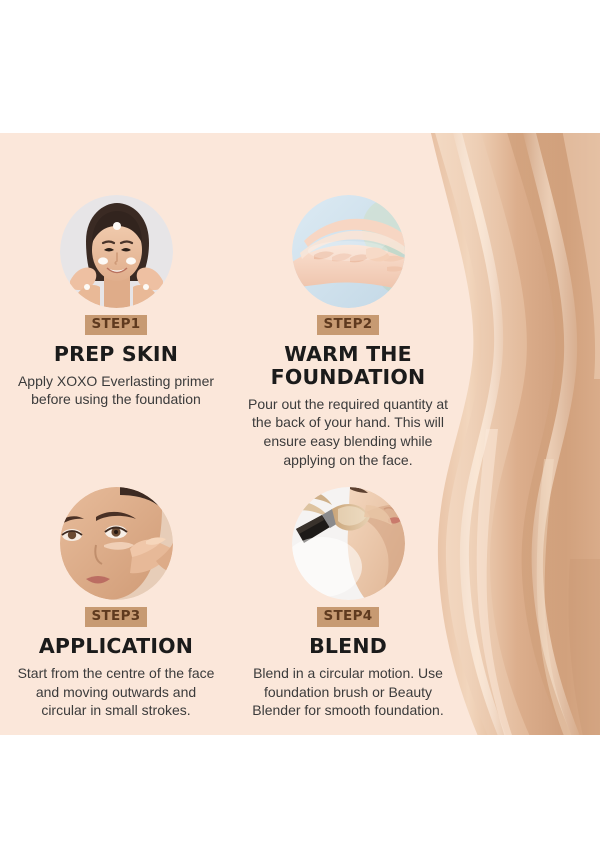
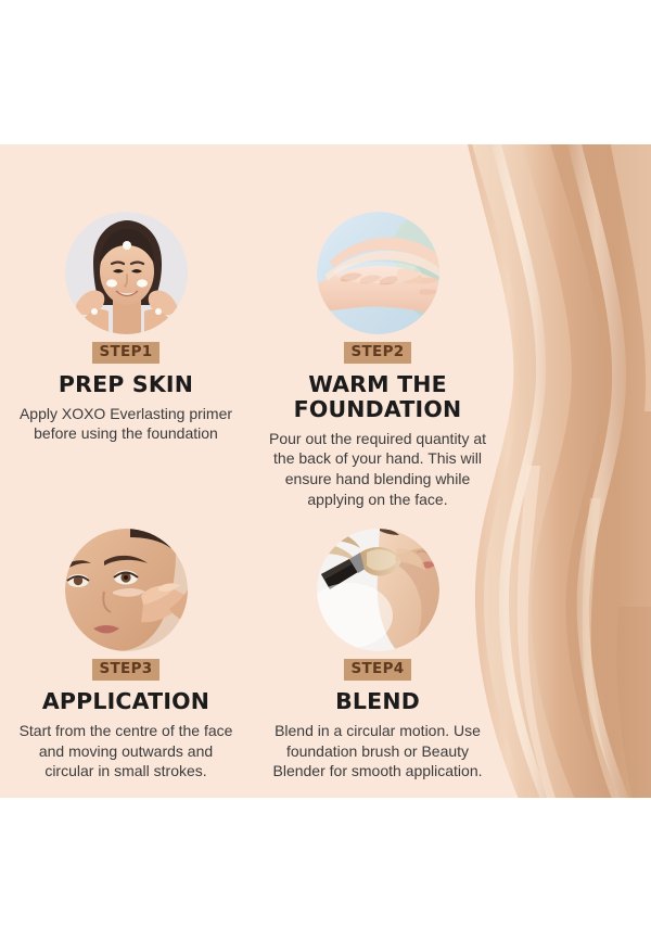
  STEP1
  PREP SKIN
  Apply XOXO Everlasting primer before using the foundation
  STEP2
  WARM THE FOUNDATION
- Pour out the required quantity at the back of your hand. This will ensure easy blending while applying on the face.
+ Pour out the required quantity at the back of your hand. This will ensure hand blending while applying on the face.
  STEP3
  APPLICATION
  Start from the centre of the face and moving outwards and circular in small strokes.
  STEP4
  BLEND
- Blend in a circular motion. Use foundation brush or Beauty Blender for smooth foundation.
+ Blend in a circular motion. Use foundation brush or Beauty Blender for smooth application.
